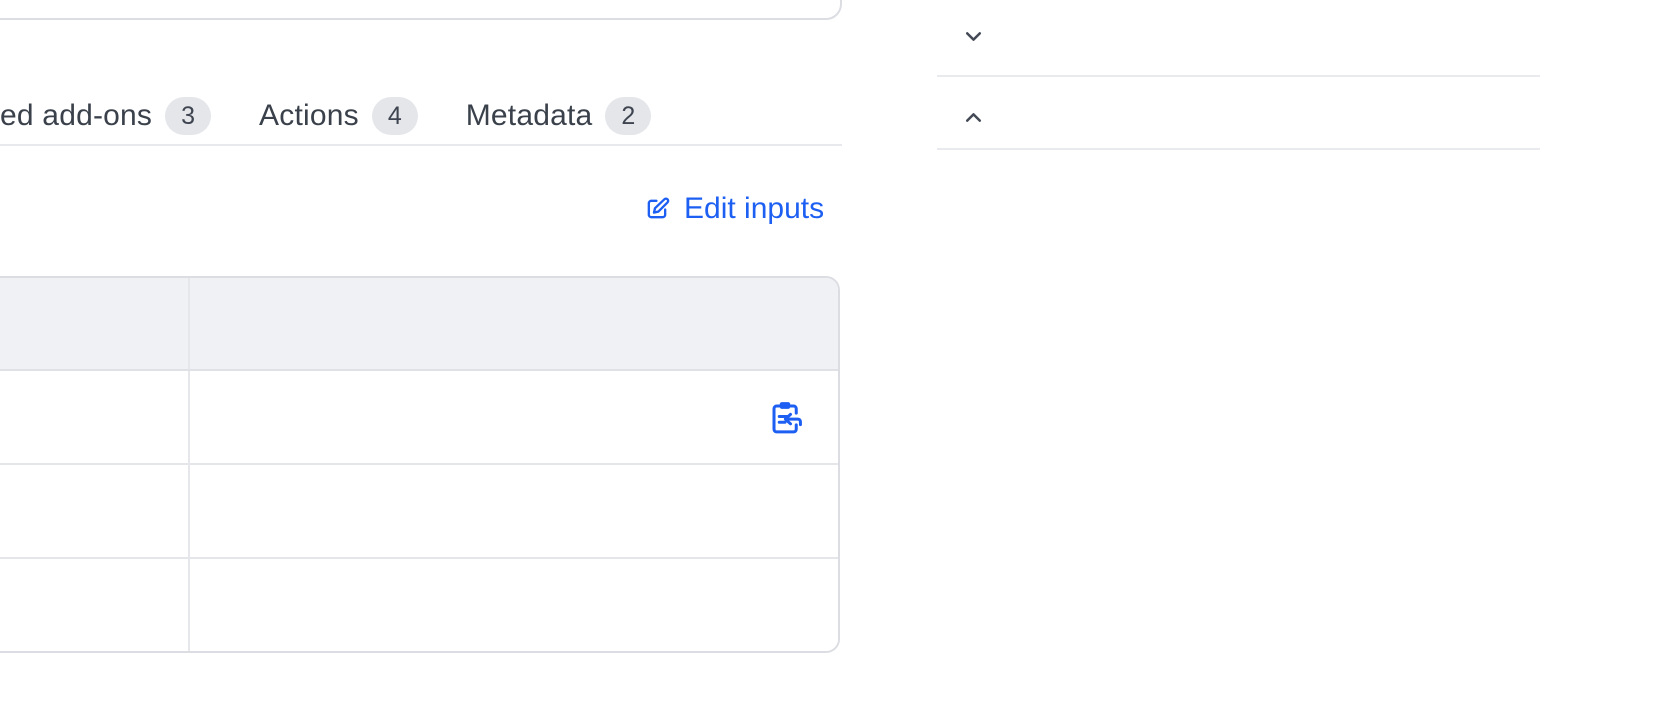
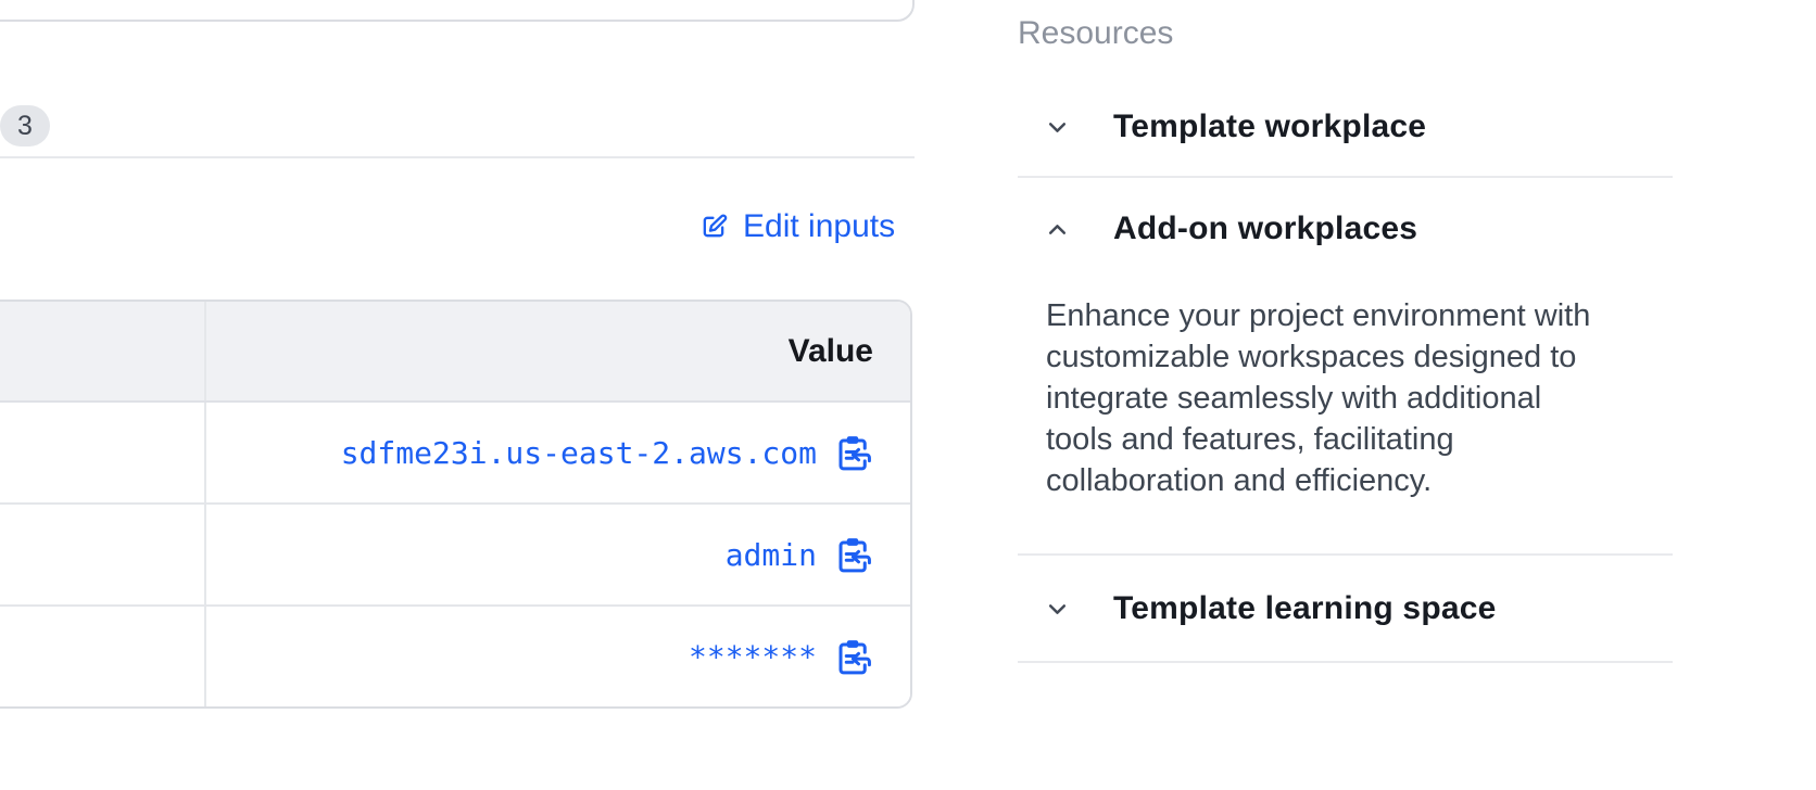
- ed add-ons
  3
- Actions
- 4
- Metadata
- 2
  Edit inputs
+ Value
+ sdfme23i.us-east-2.aws.com
+ admin
+ *******
+ Resources
+ Template workplace
+ Add-on workplaces
+ Enhance your project environment with customizable workspaces designed to integrate seamlessly with additional tools and features, facilitating collaboration and efficiency.
+ Template learning space
